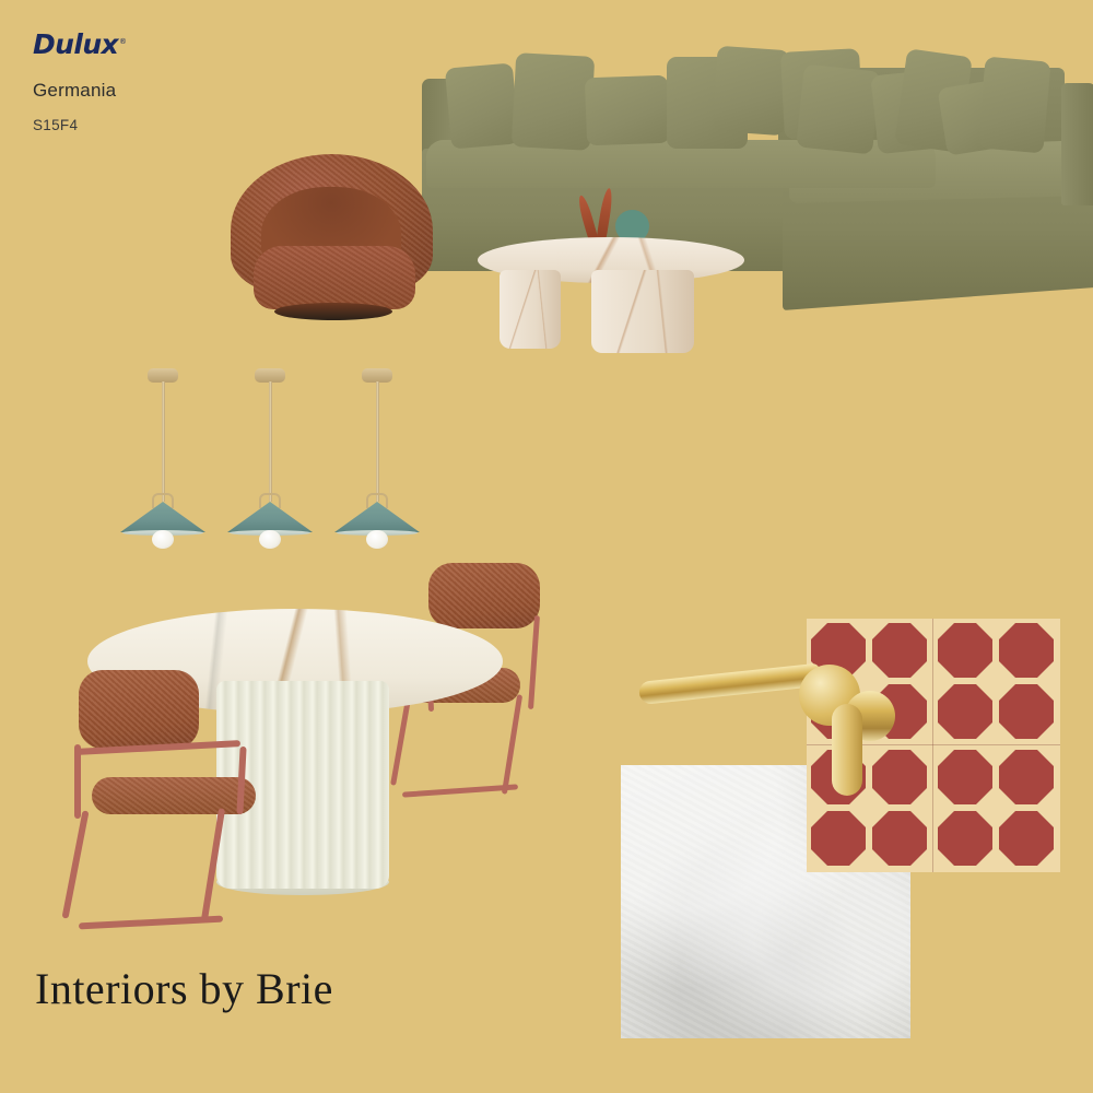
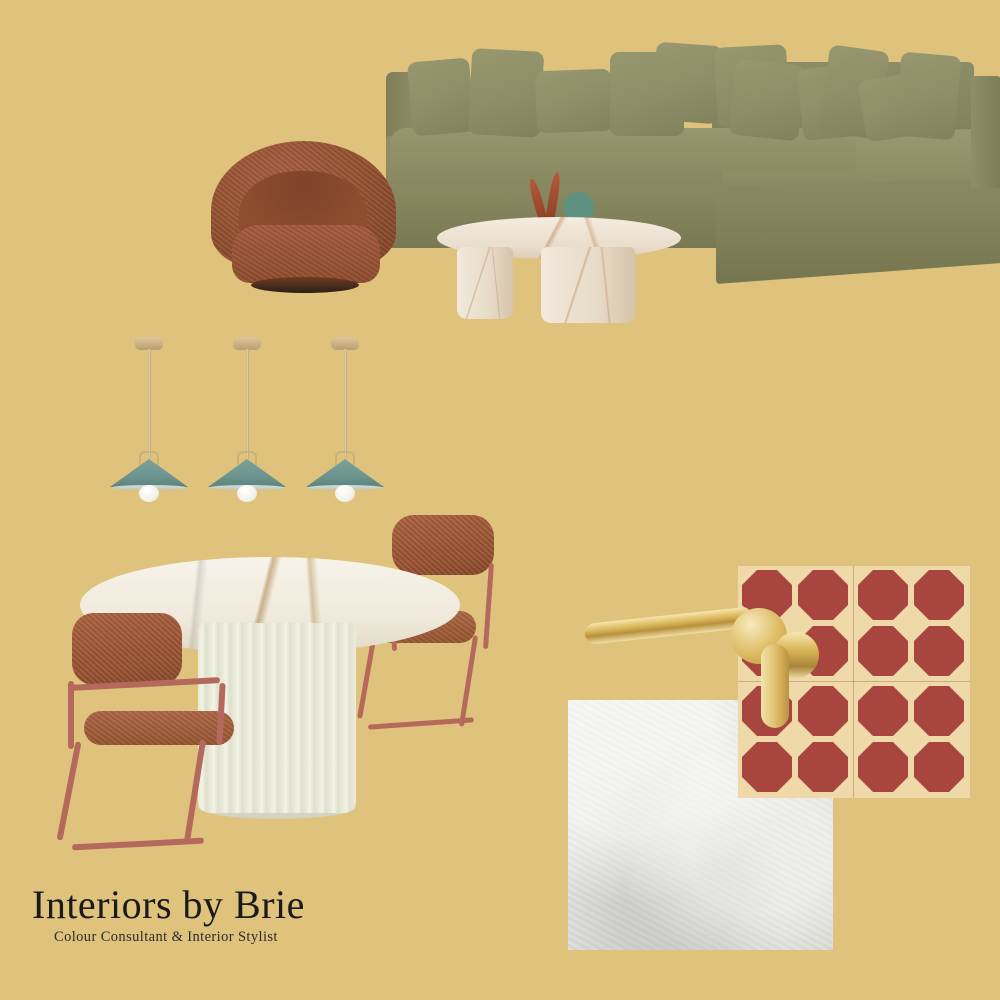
- Dulux ®
- Germania
- S15F4
  Interiors by Brie
+ Colour Consultant & Interior Stylist
